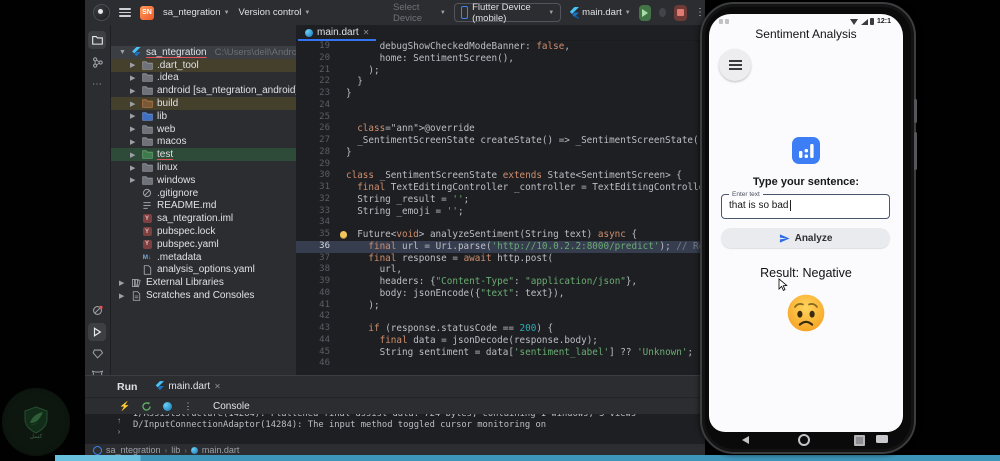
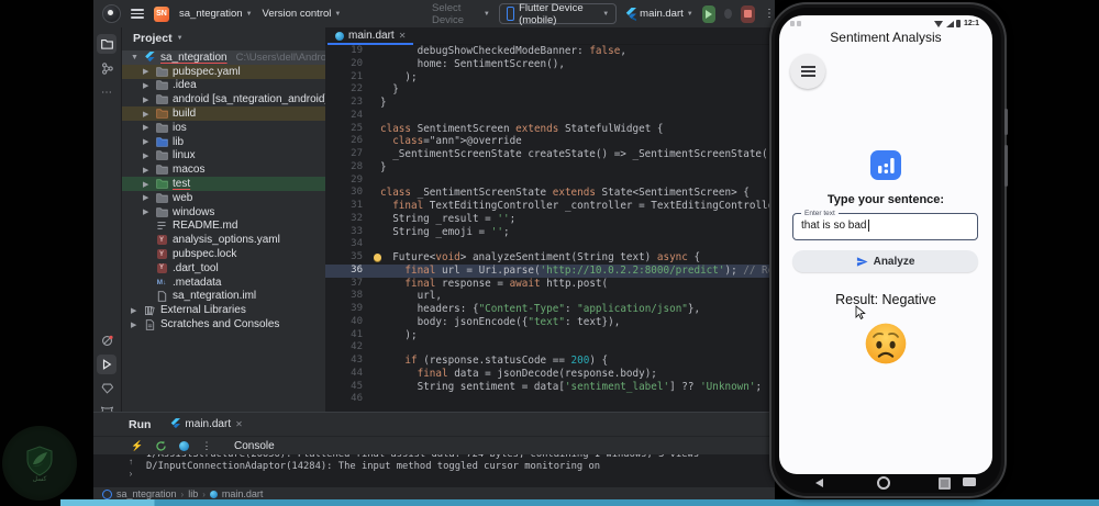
  sa_ntegration
  Version control
  Select Device
  Flutter Device (mobile)
  main.dart
  ⋮
  ⋯
+ Project
  sa_ntegration
- .dart_tool
+ pubspec.yaml
  .idea
  android [sa_ntegration_android
  build
+ ios
  lib
- web
+ linux
  macos
  test
- linux
+ web
  windows
- .gitignore
  README.md
- sa_ntegration.iml
+ analysis_options.yaml
  pubspec.lock
- pubspec.yaml
+ .dart_tool
  .metadata
- analysis_options.yaml
+ sa_ntegration.iml
  External Libraries
  Scratches and Consoles
  main.dart
  ✕
  19
  debugShowCheckedModeBanner: false,
  20
  home: SentimentScreen(),
  21
  );
  22
  }
  23
  }
  24
  25
+ class SentimentScreen extends StatefulWidget {
  26
  class="ann">@override
  27
  _SentimentScreenState createState() => _SentimentScreenState(
  28
  }
  29
  30
  class _SentimentScreenState extends State<SentimentScreen> {
  31
  final TextEditingController _controller = TextEditingControll
  32
  String _result = '';
  33
  String _emoji = '';
  34
  35
  Future<void> analyzeSentiment(String text) async {
  36
  final url = Uri.parse('http://10.0.2.2:8000/predict'); // R
  37
  final response = await http.post(
  38
  url,
  39
  headers: {"Content-Type": "application/json"},
  40
  body: jsonEncode({"text": text}),
  41
  );
  42
  43
  if (response.statusCode == 200) {
  44
  final data = jsonDecode(response.body);
  45
  String sentiment = data['sentiment_label'] ?? 'Unknown';
  46
  Run
  main.dart
  ✕
  ⚡
  ⋮
  Console
  ↑
  ›
- I/AssistStructure(14284): Flattened final assist data: 724 bytes, containing 1 windows, 3 views
+ I/AssistStructure(26656): Flattened final assist data: 724 bytes, containing 1 windows, 3 views
  D/InputConnectionAdaptor(14284): The input method toggled cursor monitoring on
  sa_ntegration
  ›
  lib
  ›
  main.dart
  Sentiment Analysis
  Type your sentence:
  that is so bad
  Analyze
  Result: Negative
